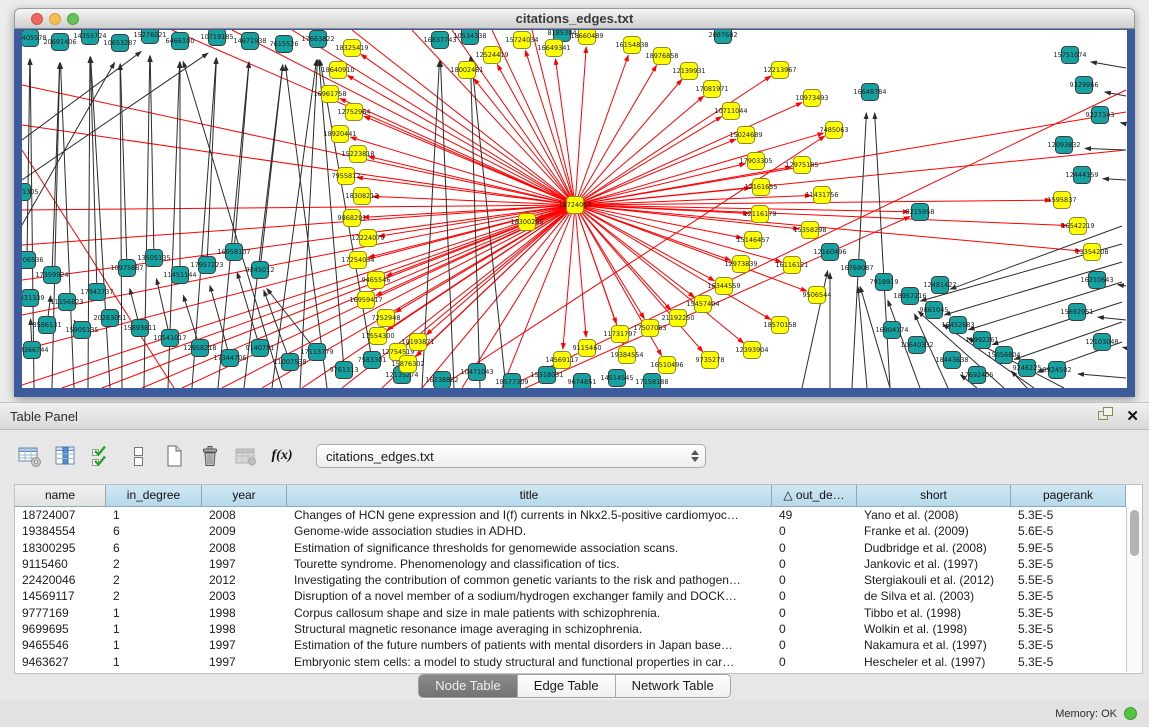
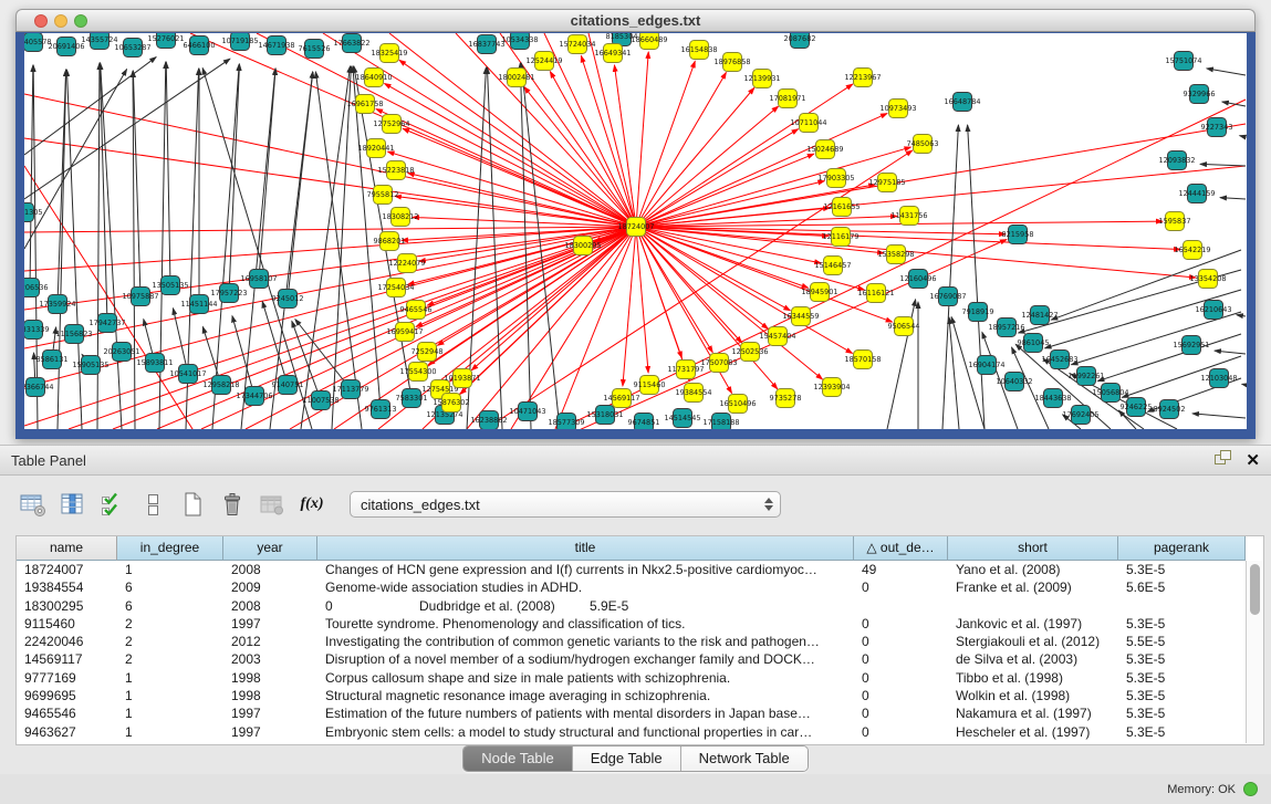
  citations_edges.txt
  405578
  20691406
  14355724
  10653287
  15276021
  6466100
  10719185
  14671938
  7615526
  17663822
  16837743
  10534338
  8185304
  2087682
  17359924
  331339
  11156823
  17942737
  10975887
  13505135
  11451144
  17957223
  16958107
  9245012
  15905135
  20263051
  15893811
  10541017
  12958218
  17344706
  9140751
  11007538
  17113779
  8586131
  2366744
  9761313
  7583301
  12135274
  16238862
  10471043
  18577309
  15318031
  9674851
  14514545
  17158188
  12160496
  16769087
  7918919
  18957216
  9861045
  16452683
  11992261
  15056804
  9246225
  12481427
  16904174
  10640332
  18443638
  17692405
  15751074
  9329966
  9227343
  12093832
  12444159
  16210643
  15692951
  12103048
  8924502
  16648784
  8215958
  18325419
  18640910
  16961758
  12752964
  18920441
  15223818
  7955812
  18308212
  9868201
  12224079
  17254034
  9465546
  16959417
  7252948
  17554300
  12754519
  10193871
  15876302
  16154838
  18976858
  12139931
  17081971
  10711044
  15024689
  17903305
  12161655
  12116179
  15146457
- 12973839
+ 18945901
  16344559
  15457404
- 21192250
+ 12502536
  17507083
  11731797
  12213967
  10973493
  7485063
  12975185
  11431756
  15358298
  16116121
  9506544
  18570158
  12393904
  9735278
  16510496
  15724034
  16649341
  18660489
  12524419
  18002481
  1595837
  16542219
  13354208
  18300295
  9115460
  19384554
  14569117
  18724007
  Table Panel
  ✕
  f(x)
  citations_edges.txt
  name
  in_degree
  year
  title
  △ out_de…
  short
  pagerank
  18724007
  1
  2008
  Changes of HCN gene expression and I(f) currents in Nkx2.5-positive cardiomyoc…
  49
  Yano et al. (2008)
  5.3E-5
  19384554
  6
  2009
  Genome-wide association studies in ADHD.
  0
  Franke et al. (2009)
  5.6E-5
  18300295
  6
  2008
- Estimation of significance thresholds for genomewide association scans.
  0
  Dudbridge et al. (2008)
  5.9E-5
  9115460
  2
  1997
  Tourette syndrome. Phenomenology and classification of tics.
  0
  Jankovic et al. (1997)
  5.3E-5
  22420046
  2
  2012
  Investigating the contribution of common genetic variants to the risk and pathogen…
  0
  Stergiakouli et al. (2012)
  5.5E-5
  14569117
  2
  2003
  Disruption of a novel member of a sodium/hydrogen exchanger family and DOCK…
  0
  de Silva et al. (2003)
  5.3E-5
  9777169
  1
  1998
  Corpus callosum shape and size in male patients with schizophrenia.
  0
  Tibbo et al. (1998)
  5.3E-5
  9699695
  1
  1998
  Structural magnetic resonance image averaging in schizophrenia.
  0
  Wolkin et al. (1998)
  5.3E-5
  9465546
  1
  1997
  Estimation of the future numbers of patients with mental disorders in Japan base…
  0
  Nakamura et al. (1997)
  5.3E-5
  9463627
  1
  1997
  Embryonic stem cells: a model to study structural and functional properties in car…
  0
  Hescheler et al. (1997)
  5.3E-5
  Node Table
  Edge Table
  Network Table
  Memory: OK
